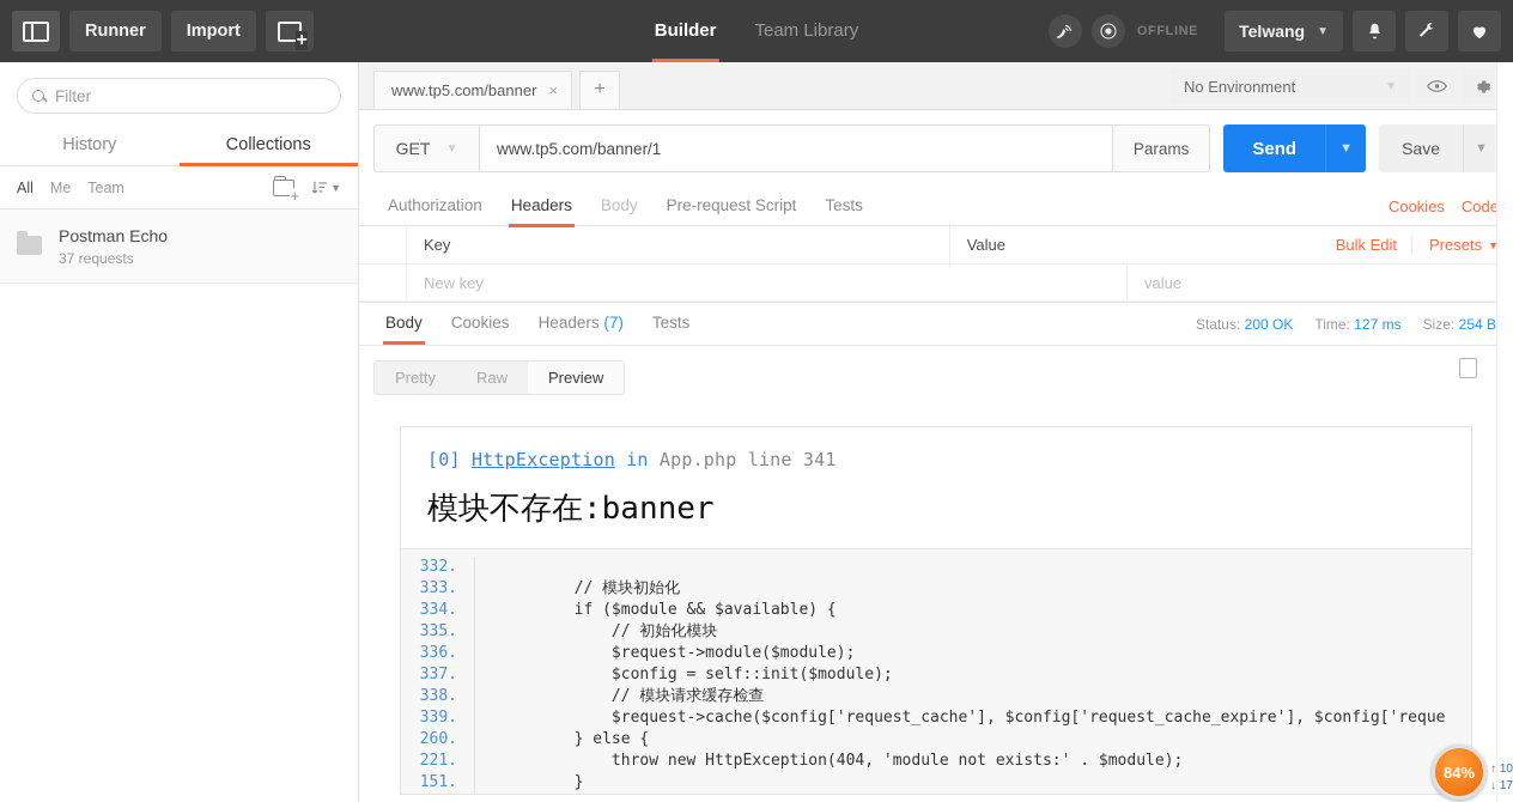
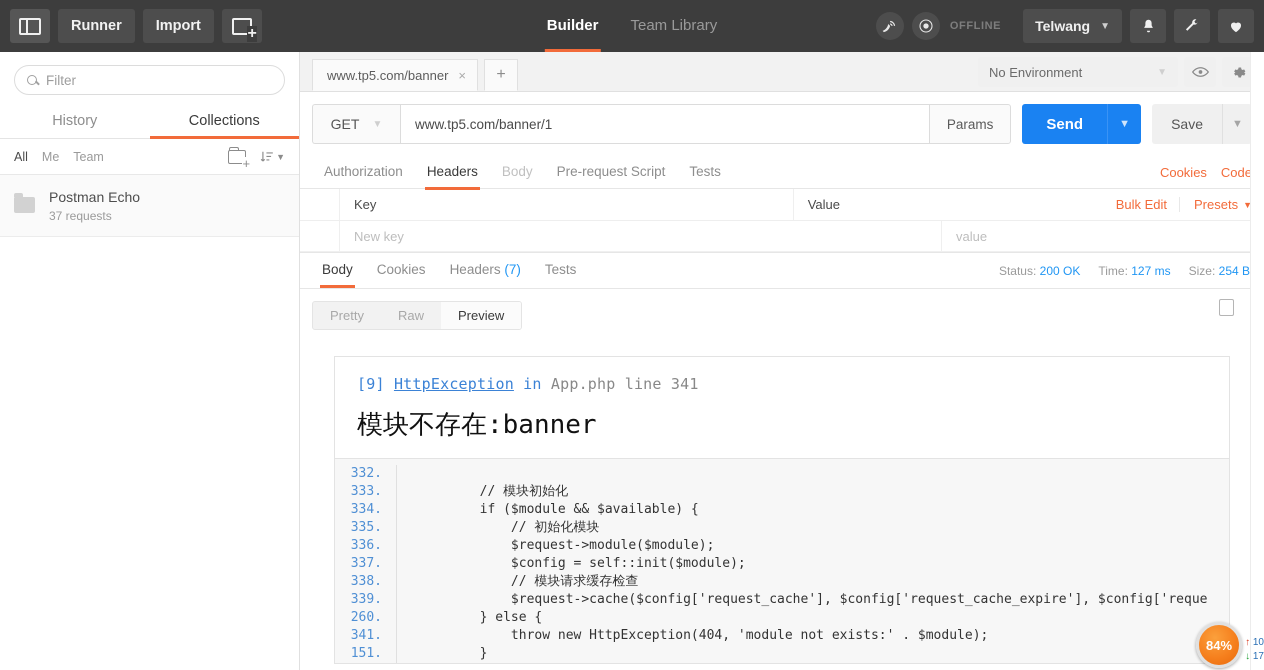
  Runner
  Import
  Builder
  Team Library
  OFFLINE
  Telwang
  ▼
  Filter
  History
  Collections
  All
  Me
  Team
  ▼
  Postman Echo
  37 requests
  www.tp5.com/banner
  ×
  +
  No Environment
  ▼
  GET
  ▼
  www.tp5.com/banner/1
  Params
  Send
  ▼
  Save
  ▼
  Authorization
  Headers
  Body
  Pre-request Script
  Tests
  Cookies
  Code
  Key
  Value
  Bulk Edit
  Presets
  ▼
  New key
  value
  Body
  Cookies
  Headers (7)
  Tests
  Status: 200 OK
  Time: 127 ms
  Size: 254 B
  Pretty
  Raw
  Preview
- [0] HttpException in App.php line 341
+ [9] HttpException in App.php line 341
  模块不存在:banner
  332.
  333.
  // 模块初始化
  334.
  if ($module && $available) {
  335.
  // 初始化模块
  336.
  $request->module($module);
  337.
  $config = self::init($module);
  338.
  // 模块请求缓存检查
  339.
  $request->cache($config['request_cache'], $config['request_cache_expire'], $config['reque
  260.
  } else {
- 221.
+ 341.
  throw new HttpException(404, 'module not exists:' . $module);
  151.
  }
  84%
  ↑ 10
  ↓ 17
